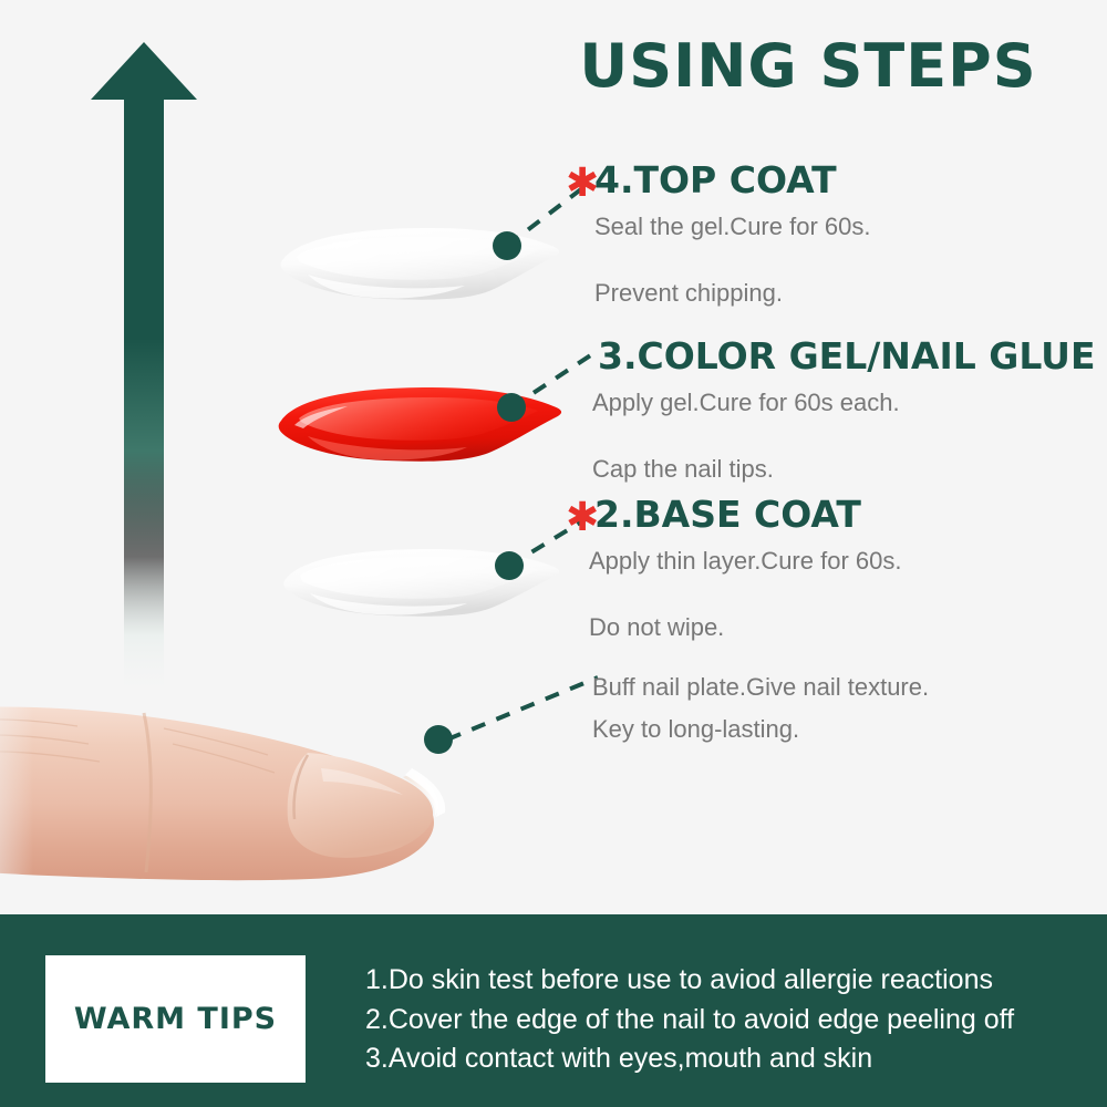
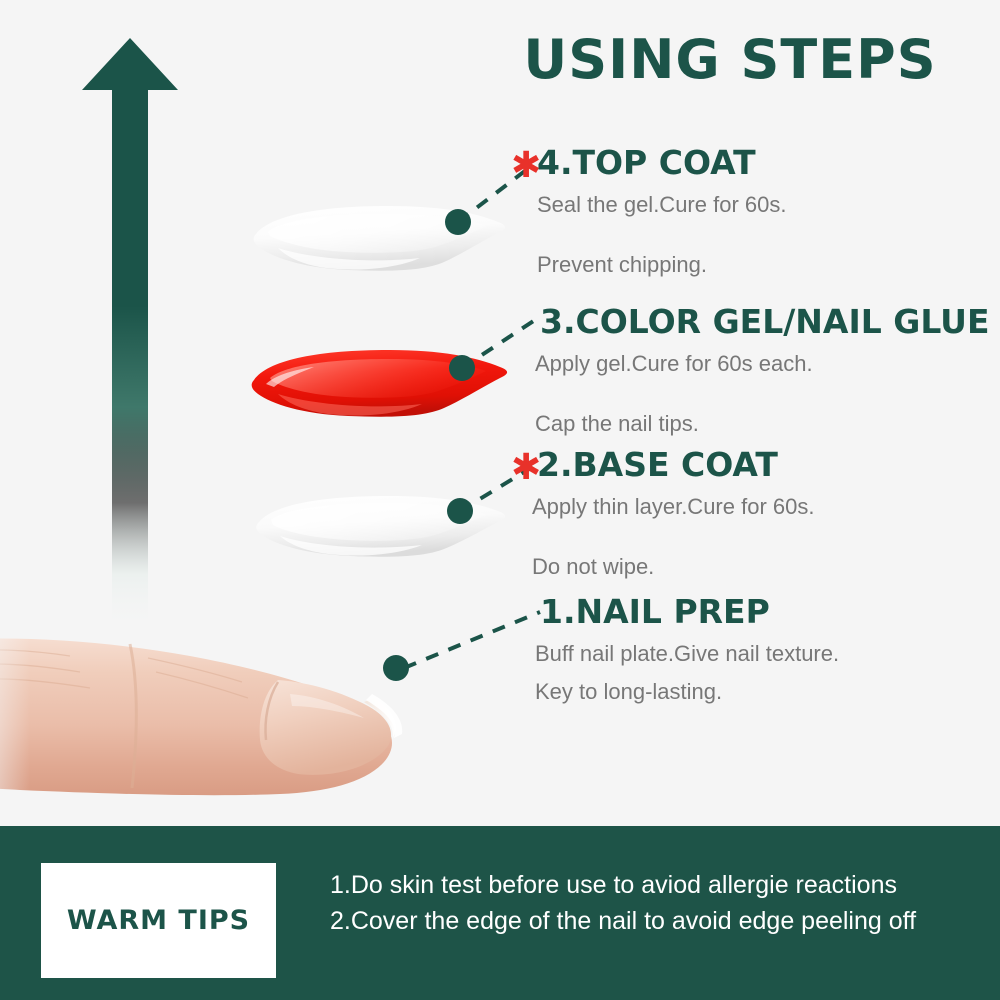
  USING STEPS
  ✱
  4.TOP COAT
  Seal the gel.Cure for 60s.
  Prevent chipping.
  3.COLOR GEL/NAIL GLUE
  Apply gel.Cure for 60s each.
  Cap the nail tips.
  ✱
  2.BASE COAT
  Apply thin layer.Cure for 60s.
  Do not wipe.
+ 1.NAIL PREP
  Buff nail plate.Give nail texture.
  Key to long-lasting.
  WARM TIPS
  1.Do skin test before use to aviod allergie reactions
  2.Cover the edge of the nail to avoid edge peeling off
- 3.Avoid contact with eyes,mouth and skin
